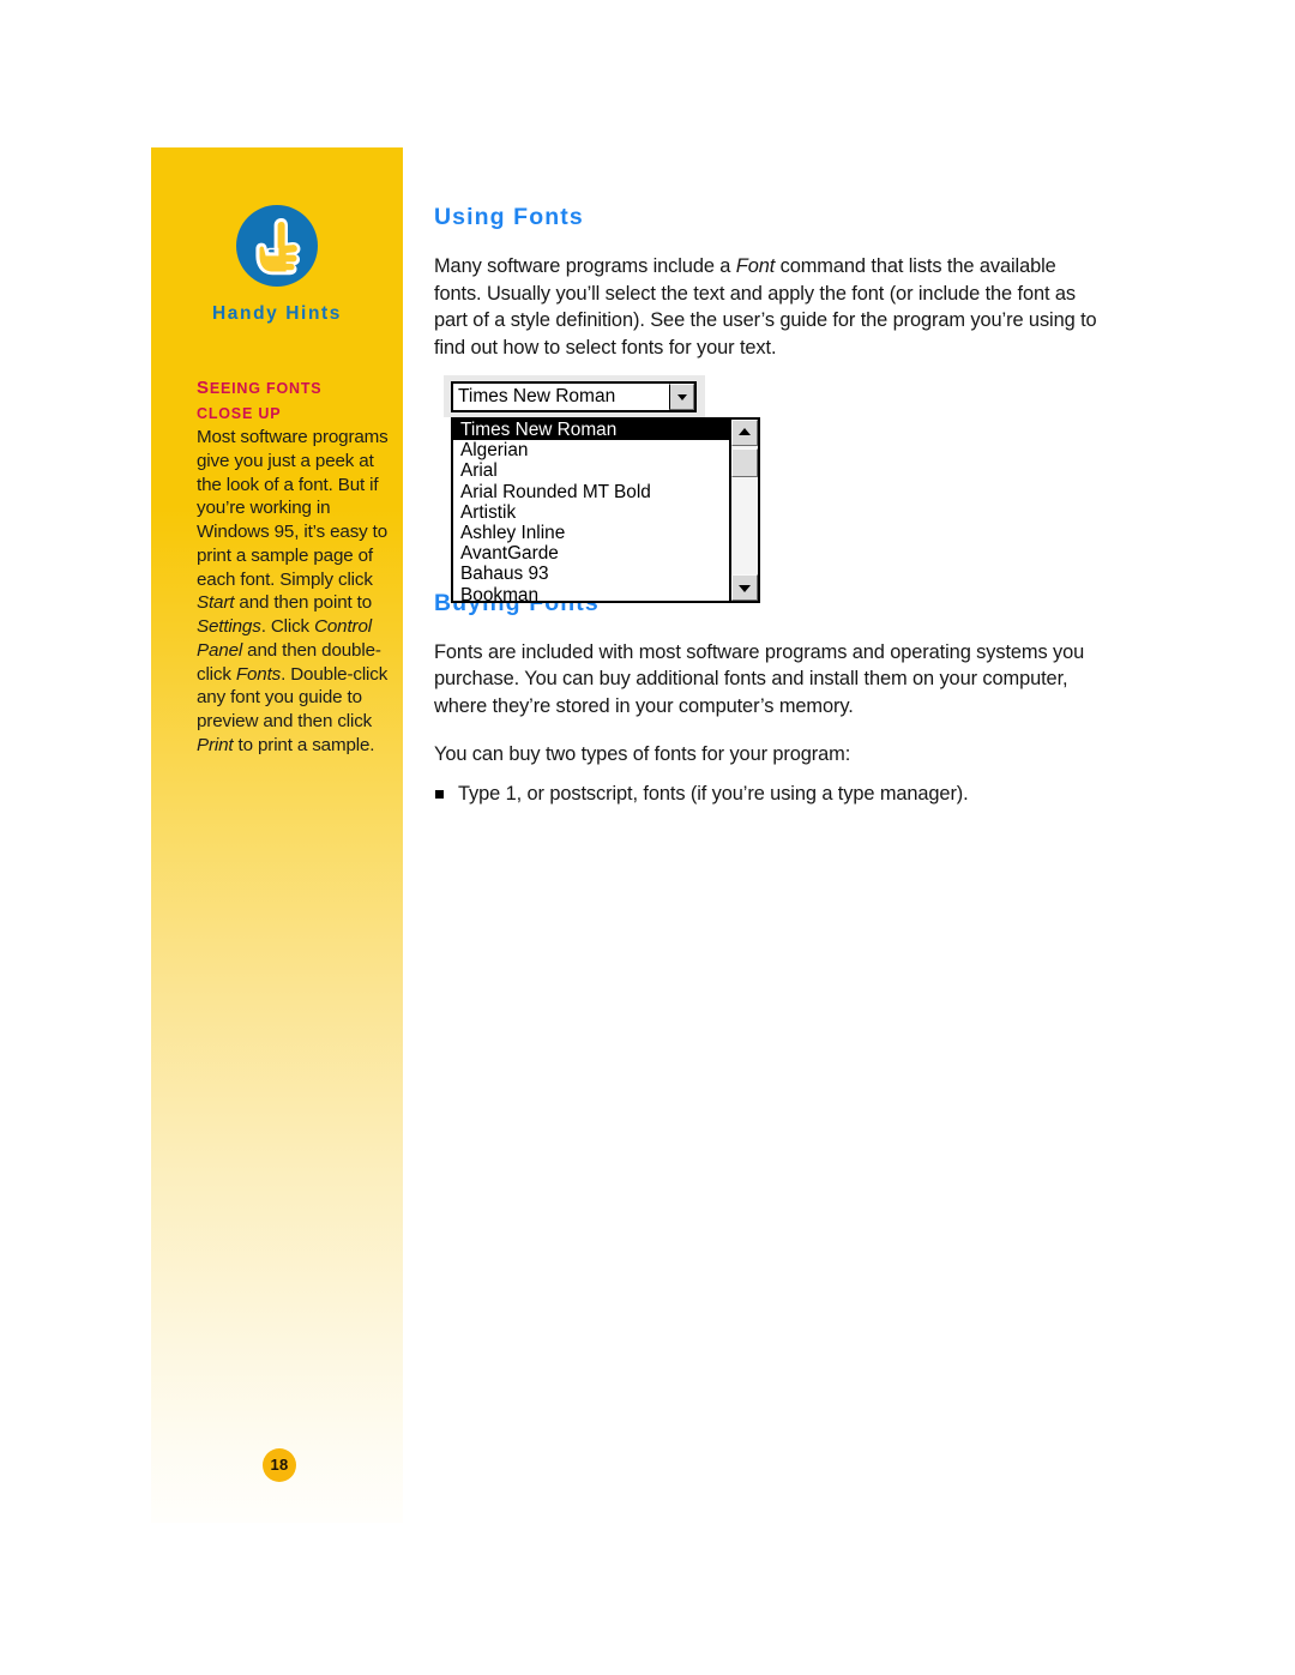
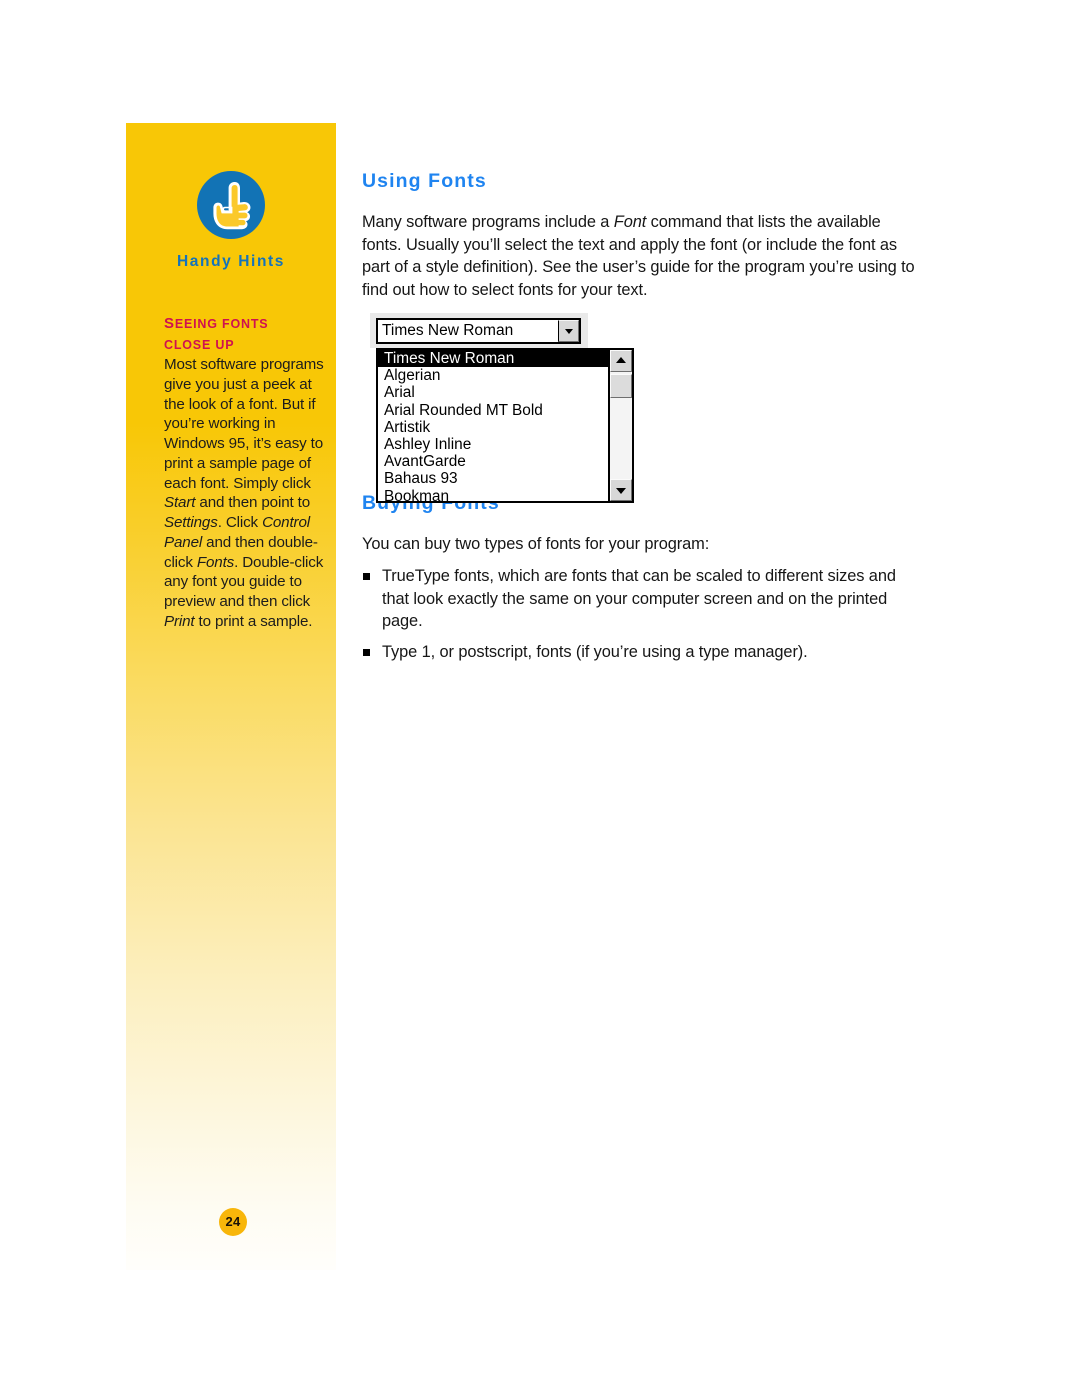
  Handy Hints
  SEEING FONTS
  CLOSE UP
  Most software programs give you just a peek at the look of a font. But if you’re working in Windows 95, it’s easy to print a sample page of each font. Simply click Start and then point to Settings. Click Control Panel and then double-click Fonts. Double-click any font you guide to preview and then click Print to print a sample.
- 18
+ 24
  Using Fonts
  Many software programs include a Font command that lists the available fonts. Usually you’ll select the text and apply the font (or include the font as part of a style definition). See the user’s guide for the program you’re using to find out how to select fonts for your text.
- Fonts are included with most software programs and operating systems you purchase. You can buy additional fonts and install them on your computer, where they’re stored in your computer’s memory.
  You can buy two types of fonts for your program:
+ TrueType fonts, which are fonts that can be scaled to different sizes and that look exactly the same on your computer screen and on the printed page.
  Type 1, or postscript, fonts (if you’re using a type manager).
  Times New Roman
  Times New Roman
  Algerian
  Arial
  Arial Rounded MT Bold
  Artistik
  Ashley Inline
  AvantGarde
  Bahaus 93
  Bookman
